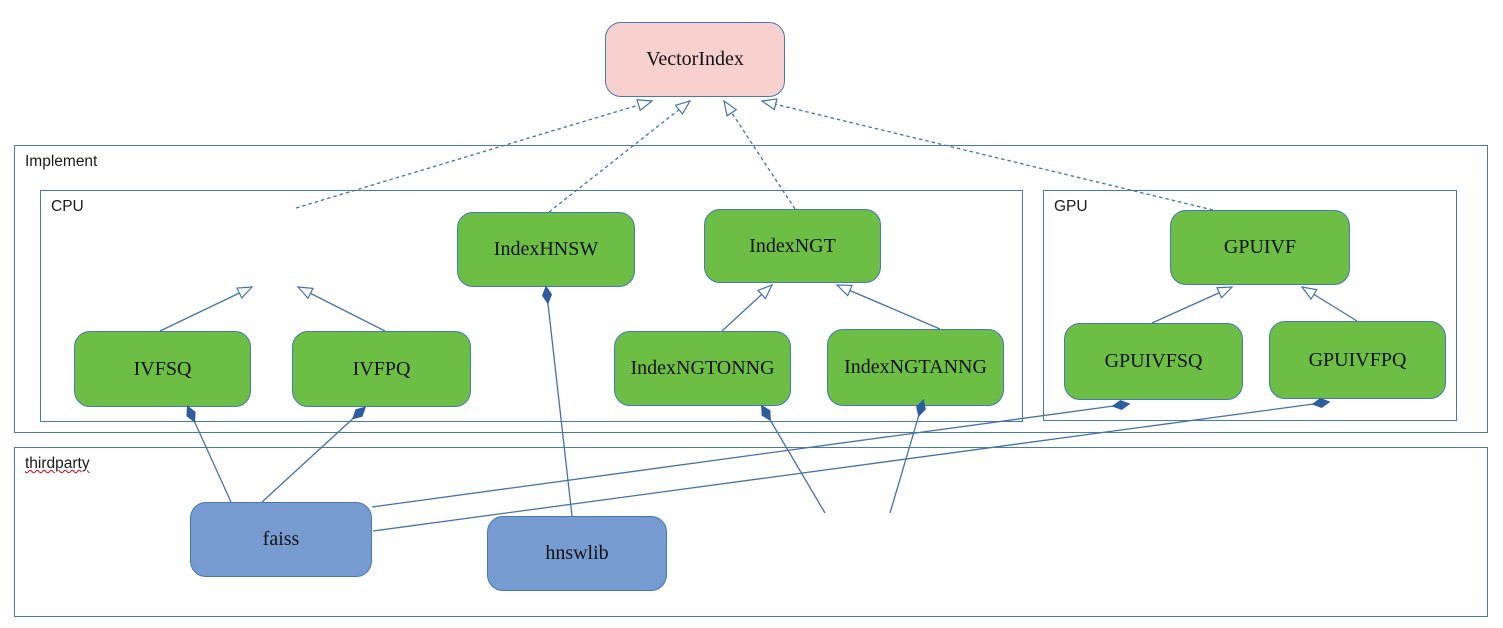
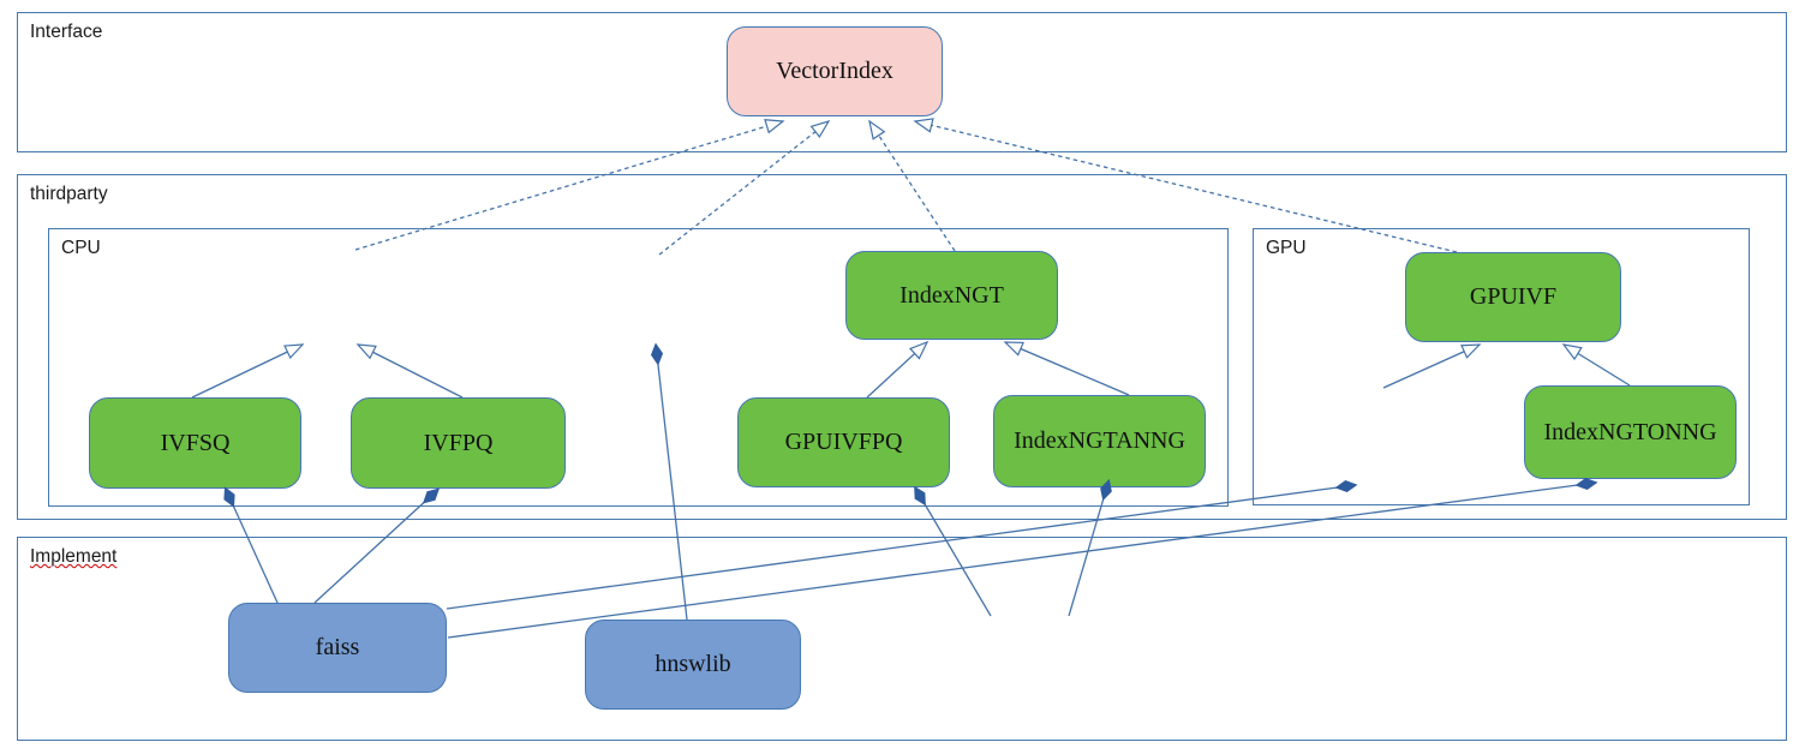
+ Interface
- Implement
+ thirdparty
  CPU
  GPU
- thirdparty
+ Implement
  VectorIndex
- IndexHNSW
  IndexNGT
  GPUIVF
  IVFSQ
  IVFPQ
- IndexNGTONNG
+ GPUIVFPQ
  IndexNGTANNG
- GPUIVFSQ
- GPUIVFPQ
+ IndexNGTONNG
  faiss
  hnswlib
